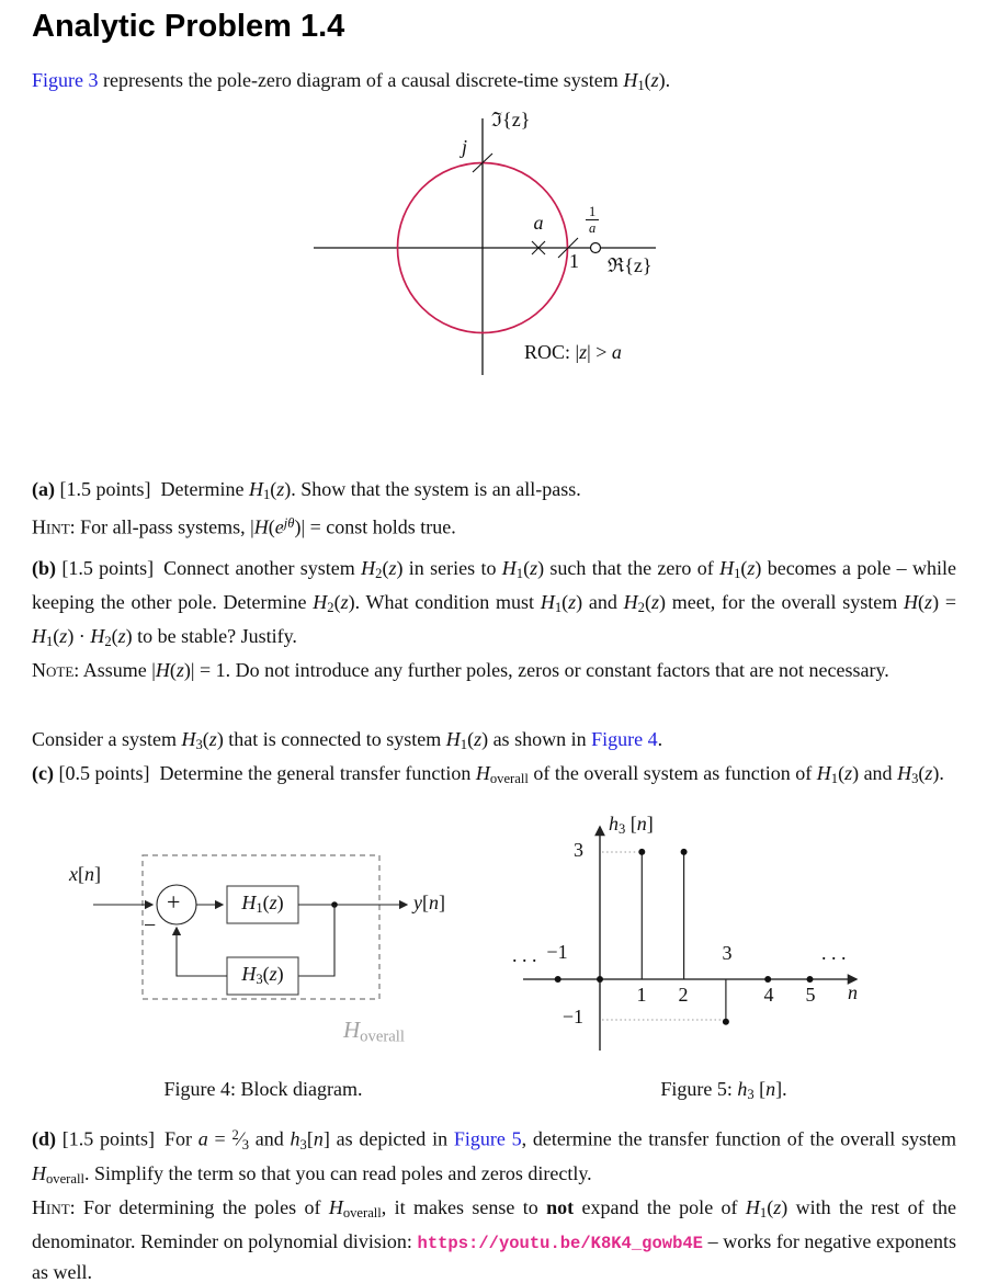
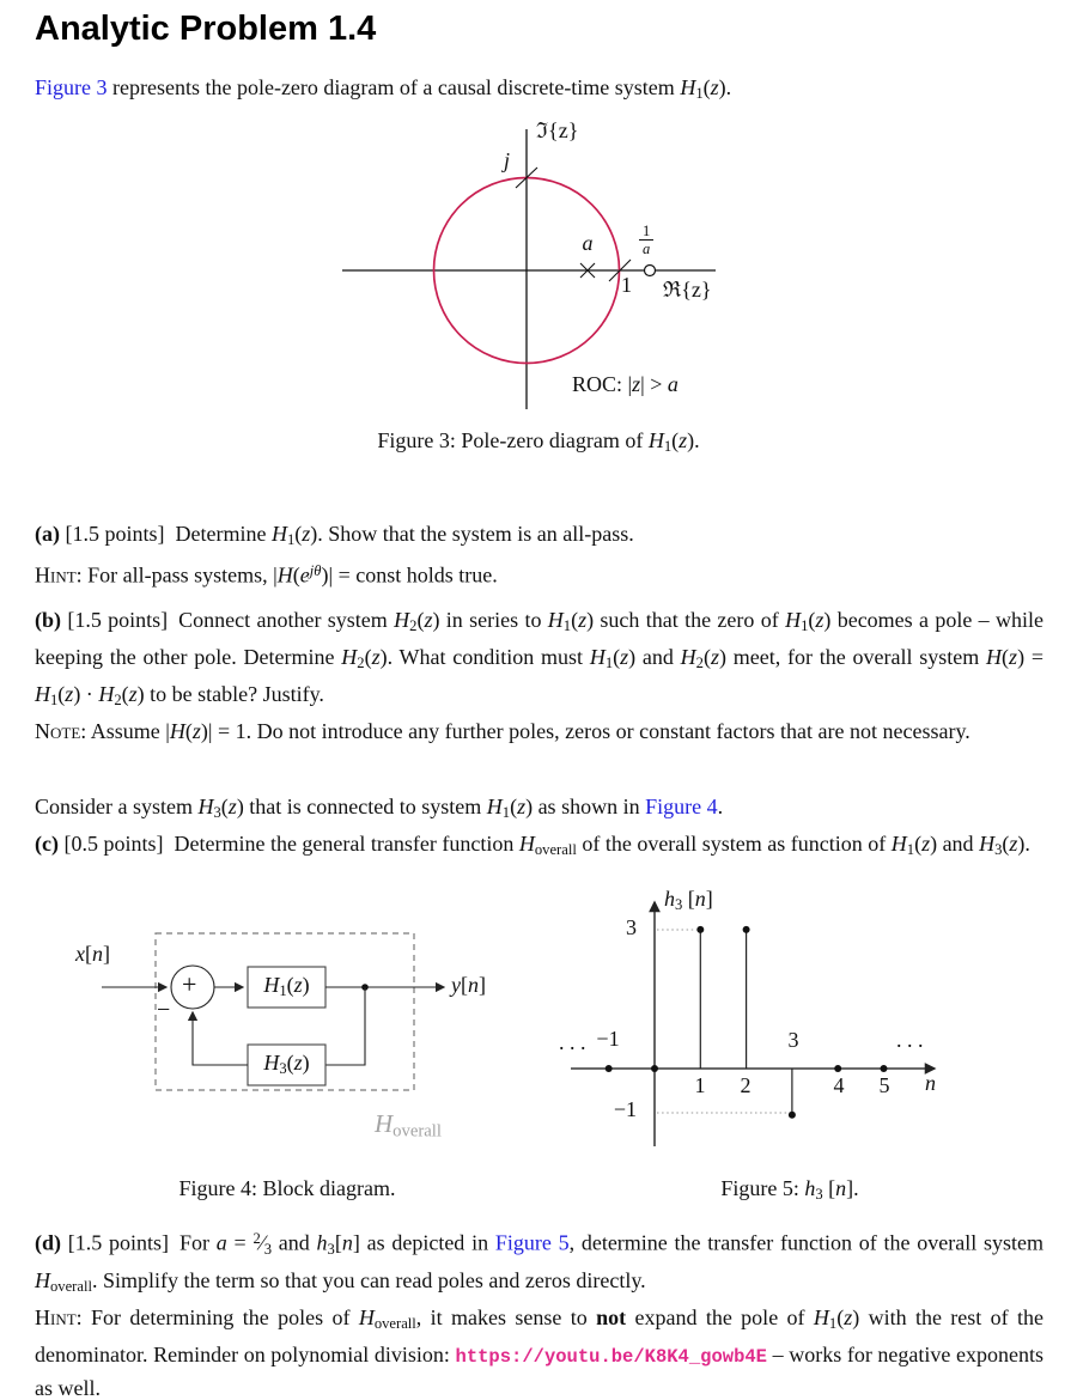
  Analytic Problem 1.4
  Figure 3 represents the pole-zero diagram of a causal discrete-time system H1(z).
  ℑ{z}
  j
  a
  1
  1
  a
  ℜ{z}
  ROC: |z| > a
+ Figure 3: Pole-zero diagram of H1(z).
  (a) [1.5 points] Determine H1(z). Show that the system is an all-pass.
  Hint: For all-pass systems, |H(ejθ)| = const holds true.
  (b) [1.5 points] Connect another system H2(z) in series to H1(z) such that the zero of H1(z) becomes a pole – while keeping the other pole. Determine H2(z). What condition must H1(z) and H2(z) meet, for the overall system H(z) = H1(z) · H2(z) to be stable? Justify.
  Note: Assume |H(z)| = 1. Do not introduce any further poles, zeros or constant factors that are not necessary.
  Consider a system H3(z) that is connected to system H1(z) as shown in Figure 4.
  (c) [0.5 points] Determine the general transfer function Hoverall of the overall system as function of H1(z) and H3(z).
  x[n]
  +
  −
  H1(z)
  H3(z)
  y[n]
  Hoverall
  h3 [n]
  3
  −1
  −1
  1
  2
  3
  4
  5
  . . .
  . . .
  n
  Figure 4: Block diagram.
  Figure 5: h3 [n].
  (d) [1.5 points] For a = 2⁄3 and h3[n] as depicted in Figure 5, determine the transfer function of the overall system Hoverall. Simplify the term so that you can read poles and zeros directly.
  Hint: For determining the poles of Hoverall, it makes sense to not expand the pole of H1(z) with the rest of the denominator. Reminder on polynomial division: https://youtu.be/K8K4_gowb4E – works for negative exponents as well.
